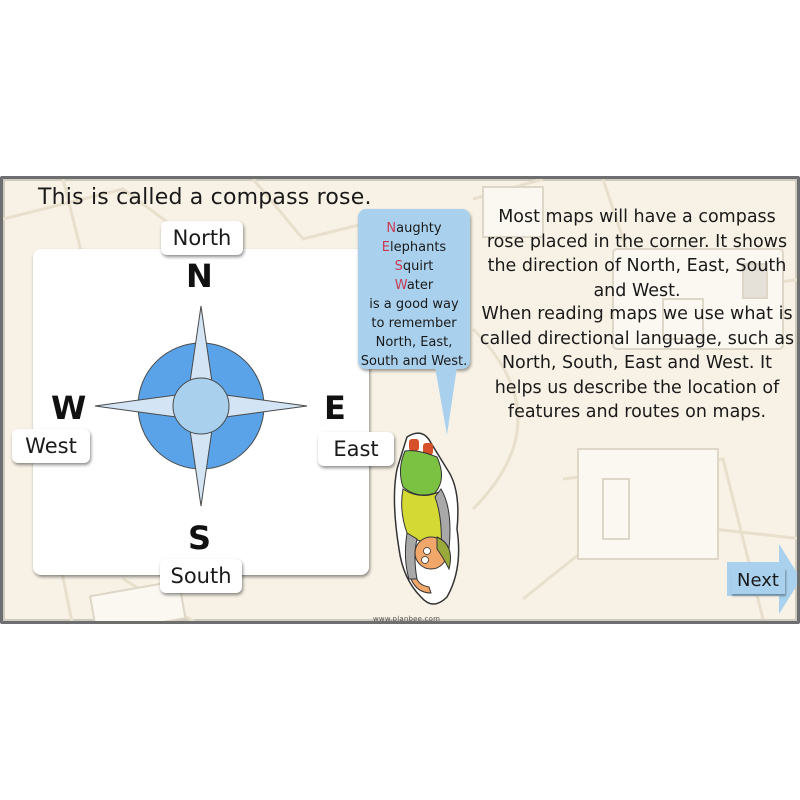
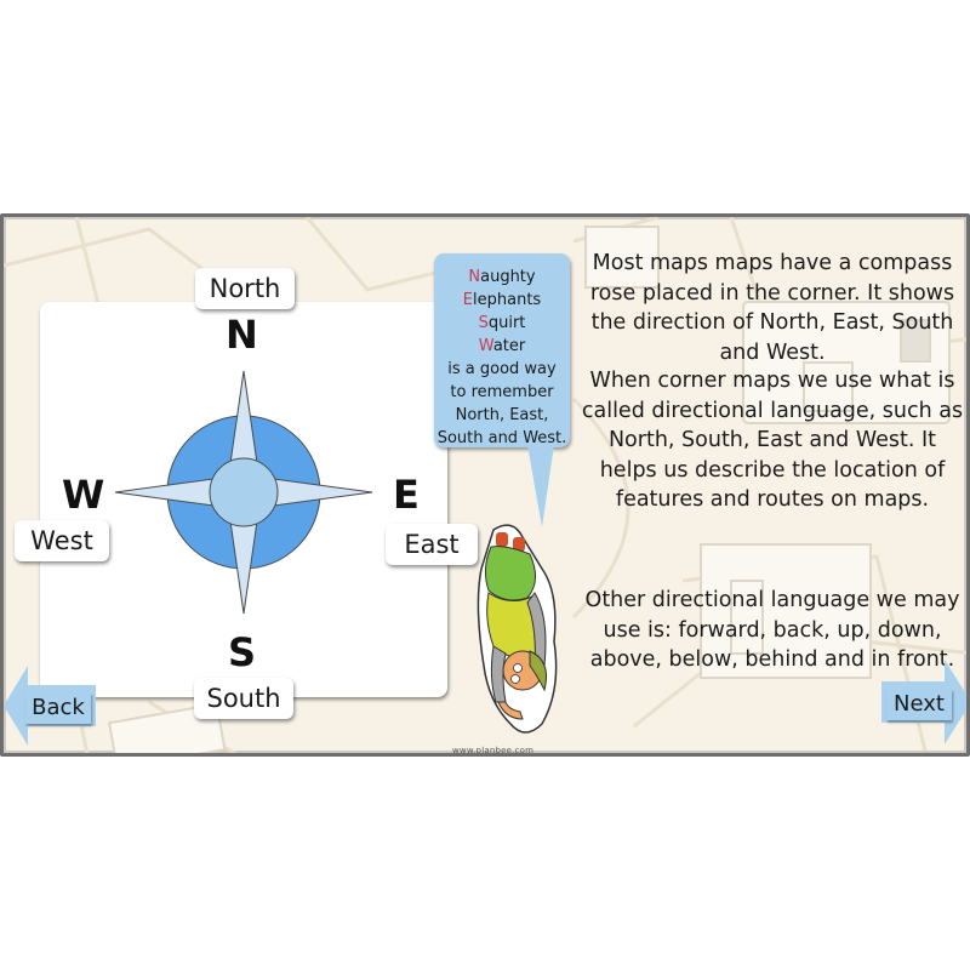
- This is called a compass rose.
  N
  W
  E
  S
  North
  West
  East
  South
  Naughty
  Elephants
  Squirt
  Water
  is a good way
  to remember
  North, East,
  South and West.
- Most maps will have a compass rose placed in the corner. It shows the direction of North, East, South and West.
+ Most maps maps have a compass rose placed in the corner. It shows the direction of North, East, South and West.
- When reading maps we use what is called directional language, such as North, South, East and West. It helps us describe the location of features and routes on maps.
+ When corner maps we use what is called directional language, such as North, South, East and West. It helps us describe the location of features and routes on maps.
+ Other directional language we may use is: forward, back, up, down, above, below, behind and in front.
+ Back
  Next
  www.planbee.com
